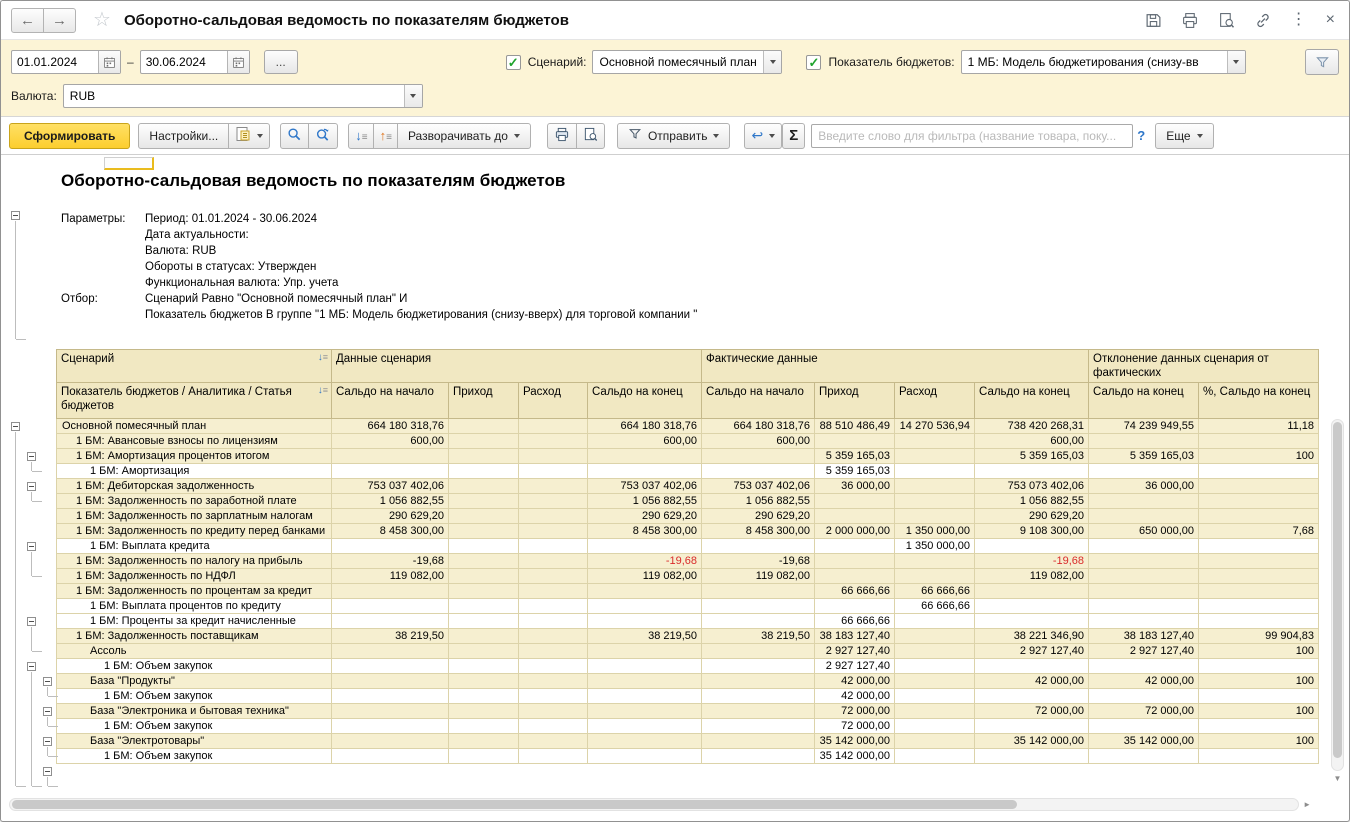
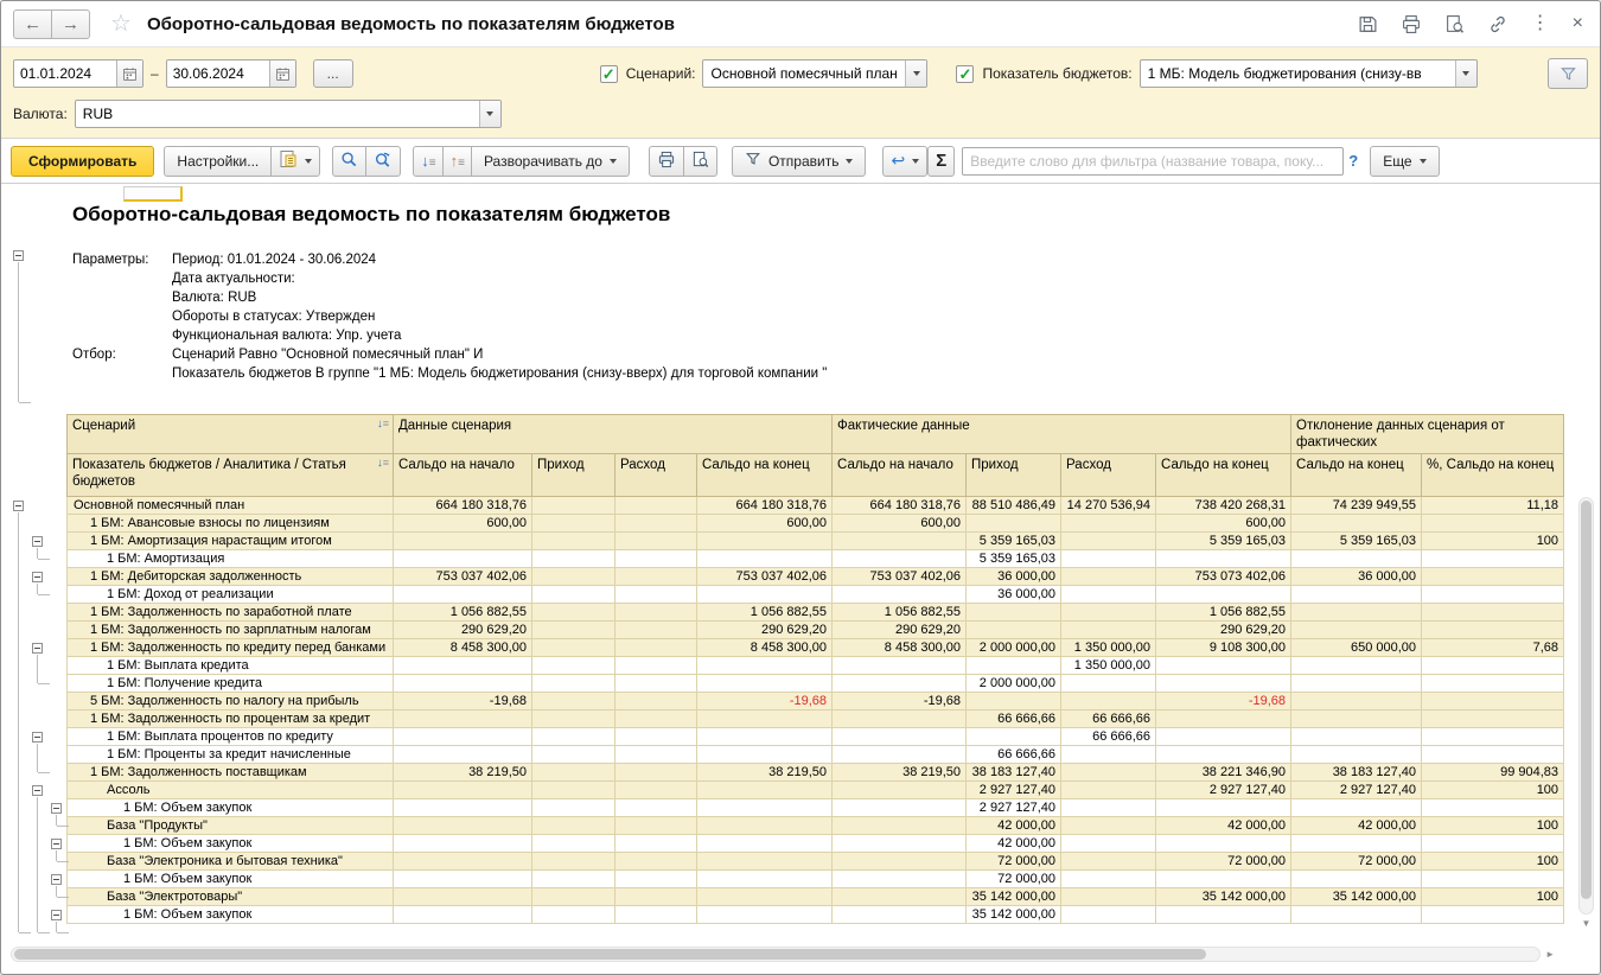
  ←
  →
  ☆
  Оборотно-сальдовая ведомость по показателям бюджетов
  ⋮
  ×
  01.01.2024
  –
  30.06.2024
  ...
  ✓
  Сценарий:
  Основной помесячный план
  ✓
  Показатель бюджетов:
  1 МБ: Модель бюджетирования (снизу-вв
  Валюта:
  RUB
  Сформировать
  Настройки...
  ↓≡
  ↑≡
  Разворачивать до
  Отправить
  ↩
  Σ
  Введите слово для фильтра (название товара, поку...
  ?
  Еще
  Оборотно-сальдовая ведомость по показателям бюджетов
  Параметры:
  Период: 01.01.2024 - 30.06.2024
  Дата актуальности:
  Валюта: RUB
  Обороты в статусах: Утвержден
  Функциональная валюта: Упр. учета
  Отбор:
  Сценарий Равно "Основной помесячный план" И
  Показатель бюджетов В группе "1 МБ: Модель бюджетирования (снизу-вверх) для торговой компании "
  Сценарий ↓≡	Данные сценария	Фактические данные	Отклонение данных сценария от фактических
  Показатель бюджетов / Аналитика / Статья бюджетов↓≡	Сальдо на начало	Приход	Расход	Сальдо на конец	Сальдо на начало	Приход	Расход	Сальдо на конец	Сальдо на конец	%, Сальдо на конец
  Основной помесячный план	664 180 318,76			664 180 318,76	664 180 318,76	88 510 486,49	14 270 536,94	738 420 268,31	74 239 949,55	11,18
  1 БМ: Авансовые взносы по лицензиям	600,00			600,00	600,00			600,00
- 1 БМ: Амортизация процентов итогом						5 359 165,03		5 359 165,03	5 359 165,03	100
+ 1 БМ: Амортизация нарастащим итогом						5 359 165,03		5 359 165,03	5 359 165,03	100
  1 БМ: Амортизация						5 359 165,03
  1 БМ: Дебиторская задолженность	753 037 402,06			753 037 402,06	753 037 402,06	36 000,00		753 073 402,06	36 000,00
+ 1 БМ: Доход от реализации						36 000,00
  1 БМ: Задолженность по заработной плате	1 056 882,55			1 056 882,55	1 056 882,55			1 056 882,55
  1 БМ: Задолженность по зарплатным налогам	290 629,20			290 629,20	290 629,20			290 629,20
  1 БМ: Задолженность по кредиту перед банками	8 458 300,00			8 458 300,00	8 458 300,00	2 000 000,00	1 350 000,00	9 108 300,00	650 000,00	7,68
  1 БМ: Выплата кредита							1 350 000,00
+ 1 БМ: Получение кредита						2 000 000,00
- 1 БМ: Задолженность по налогу на прибыль	-19,68			-19,68	-19,68			-19,68
+ 5 БМ: Задолженность по налогу на прибыль	-19,68			-19,68	-19,68			-19,68
- 1 БМ: Задолженность по НДФЛ	119 082,00			119 082,00	119 082,00			119 082,00
  1 БМ: Задолженность по процентам за кредит						66 666,66	66 666,66
  1 БМ: Выплата процентов по кредиту							66 666,66
  1 БМ: Проценты за кредит начисленные						66 666,66
  1 БМ: Задолженность поставщикам	38 219,50			38 219,50	38 219,50	38 183 127,40		38 221 346,90	38 183 127,40	99 904,83
  Ассоль						2 927 127,40		2 927 127,40	2 927 127,40	100
  1 БМ: Объем закупок						2 927 127,40
  База "Продукты"						42 000,00		42 000,00	42 000,00	100
  1 БМ: Объем закупок						42 000,00
  База "Электроника и бытовая техника"						72 000,00		72 000,00	72 000,00	100
  1 БМ: Объем закупок						72 000,00
  База "Электротовары"						35 142 000,00		35 142 000,00	35 142 000,00	100
  1 БМ: Объем закупок						35 142 000,00
  ▼
  ►
